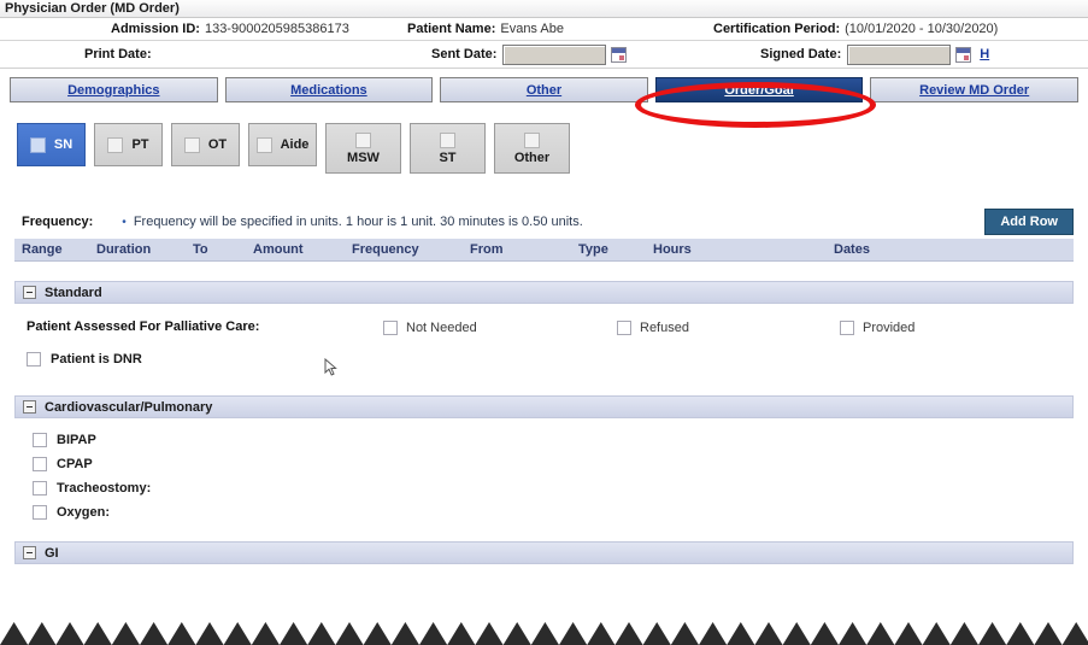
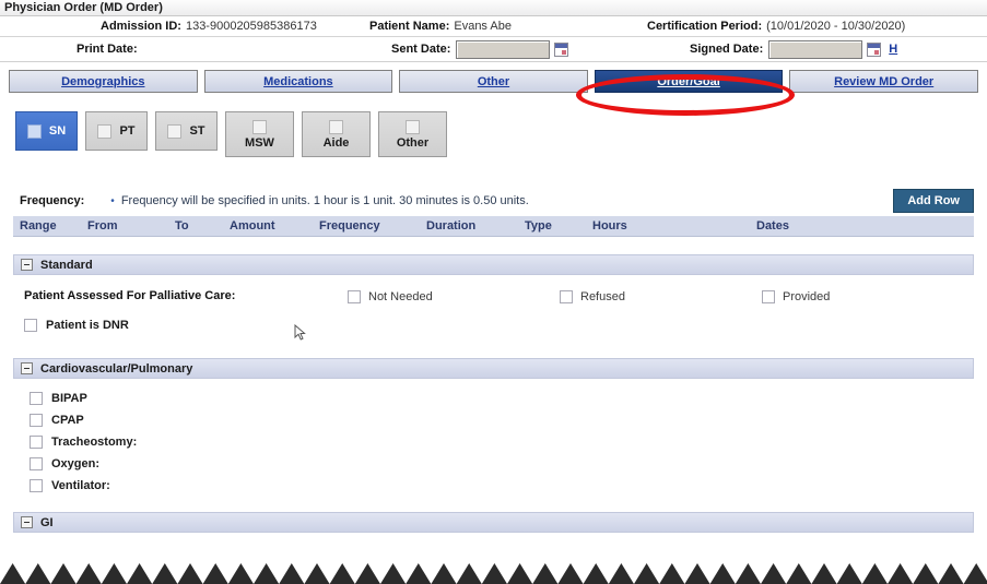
  Physician Order (MD Order)
  Admission ID:
  133-9000205985386173
  Patient Name:
  Evans Abe
  Certification Period:
  (10/01/2020 - 10/30/2020)
  Print Date:
  Sent Date:
  Signed Date:
  H
  Demographics
  Medications
  Other
  Order/Goal
  Review MD Order
  SN
  PT
- OT
- Aide
+ ST
  MSW
- ST
+ Aide
  Other
  Frequency:
  •
  Frequency will be specified in units. 1 hour is 1 unit. 30 minutes is 0.50 units.
  Add Row
  Range
- Duration
+ From
  To
  Amount
  Frequency
- From
+ Duration
  Type
  Hours
  Dates
  Standard
  Patient Assessed For Palliative Care:
  Not Needed
  Refused
  Provided
  Patient is DNR
  Cardiovascular/Pulmonary
  BIPAP
  CPAP
  Tracheostomy:
  Oxygen:
+ Ventilator:
  GI
